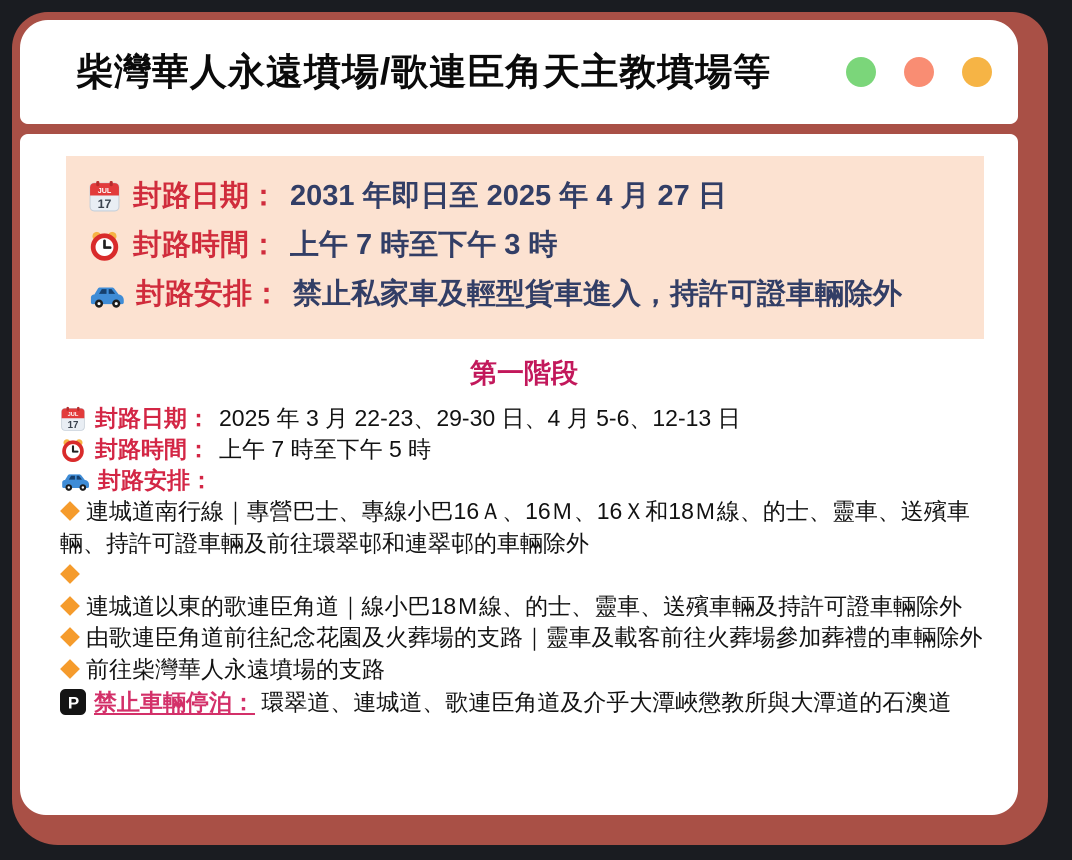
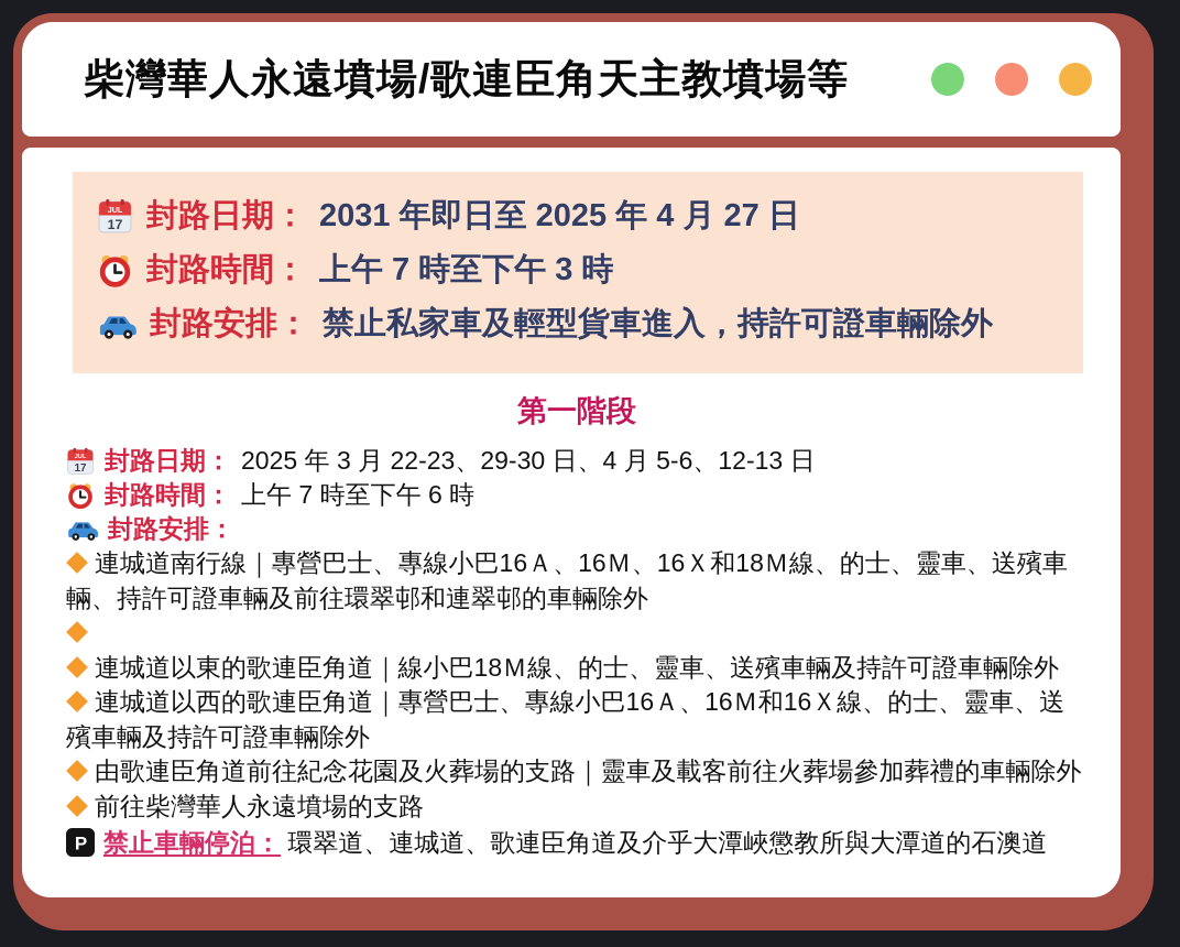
  柴灣華人永遠墳場/歌連臣角天主教墳場等
  封路日期：
  2031 年即日至 2025 年 4 月 27 日
  封路時間：
  上午 7 時至下午 3 時
  封路安排：
  禁止私家車及輕型貨車進入，持許可證車輛除外
  第一階段
  封路日期：
  2025 年 3 月 22-23、29-30 日、4 月 5-6、12-13 日
  封路時間：
- 上午 7 時至下午 5 時
+ 上午 7 時至下午 6 時
  封路安排：
  連城道南行線｜專營巴士、專線小巴16Ａ、16Ｍ、16Ｘ和18Ｍ線、的士、靈車、送殯車輛、持許可證車輛及前往環翠邨和連翠邨的車輛除外
  連城道以東的歌連臣角道｜線小巴18Ｍ線、的士、靈車、送殯車輛及持許可證車輛除外
+ 連城道以西的歌連臣角道｜專營巴士、專線小巴16Ａ、16Ｍ和16Ｘ線、的士、靈車、送殯車輛及持許可證車輛除外
  由歌連臣角道前往紀念花園及火葬場的支路｜靈車及載客前往火葬場參加葬禮的車輛除外
  前往柴灣華人永遠墳場的支路
  禁止車輛停泊： 環翠道、連城道、歌連臣角道及介乎大潭峽懲教所與大潭道的石澳道
